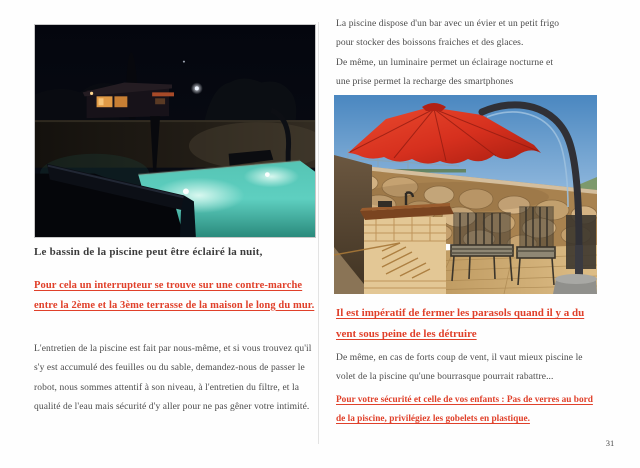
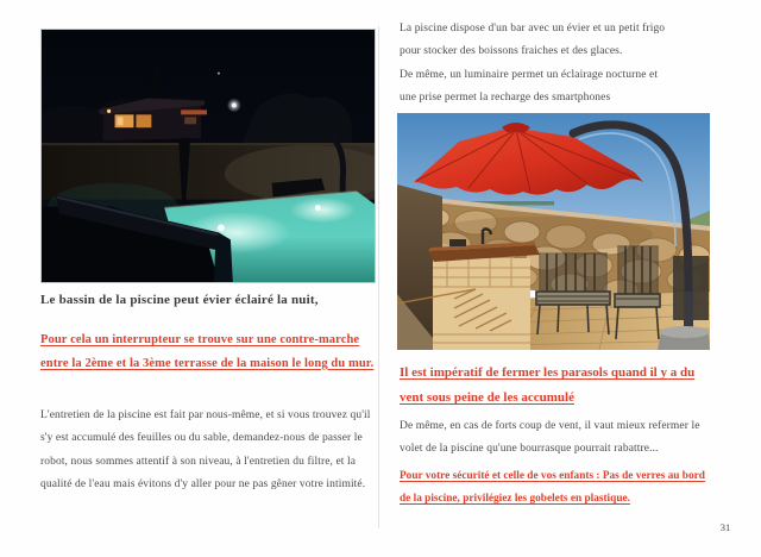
- Le bassin de la piscine peut être éclairé la nuit,
+ Le bassin de la piscine peut évier éclairé la nuit,
  Pour cela un interrupteur se trouve sur une contre-marche entre la 2ème et la 3ème terrasse de la maison le long du mur.
- L'entretien de la piscine est fait par nous-même, et si vous trouvez qu'il s'y est accumulé des feuilles ou du sable, demandez-nous de passer le robot, nous sommes attentif à son niveau, à l'entretien du filtre, et la qualité de l'eau mais sécurité d'y aller pour ne pas gêner votre intimité.
+ L'entretien de la piscine est fait par nous-même, et si vous trouvez qu'il s'y est accumulé des feuilles ou du sable, demandez-nous de passer le robot, nous sommes attentif à son niveau, à l'entretien du filtre, et la qualité de l'eau mais évitons d'y aller pour ne pas gêner votre intimité.
  La piscine dispose d'un bar avec un évier et un petit frigo
  pour stocker des boissons fraiches et des glaces.
  De même, un luminaire permet un éclairage nocturne et
  une prise permet la recharge des smartphones
- Il est impératif de fermer les parasols quand il y a du vent sous peine de les détruire
+ Il est impératif de fermer les parasols quand il y a du vent sous peine de les accumulé
- De même, en cas de forts coup de vent, il vaut mieux piscine le volet de la piscine qu'une bourrasque pourrait rabattre...
+ De même, en cas de forts coup de vent, il vaut mieux refermer le volet de la piscine qu'une bourrasque pourrait rabattre...
  Pour votre sécurité et celle de vos enfants : Pas de verres au bord de la piscine, privilégiez les gobelets en plastique.
  31
